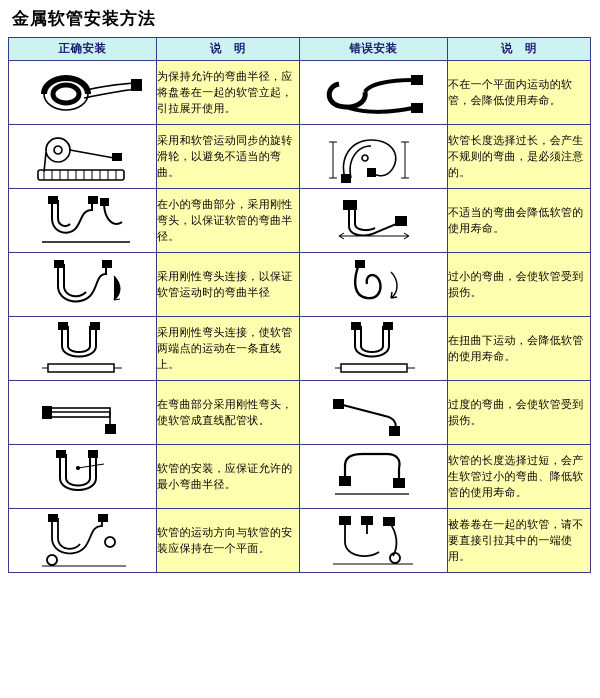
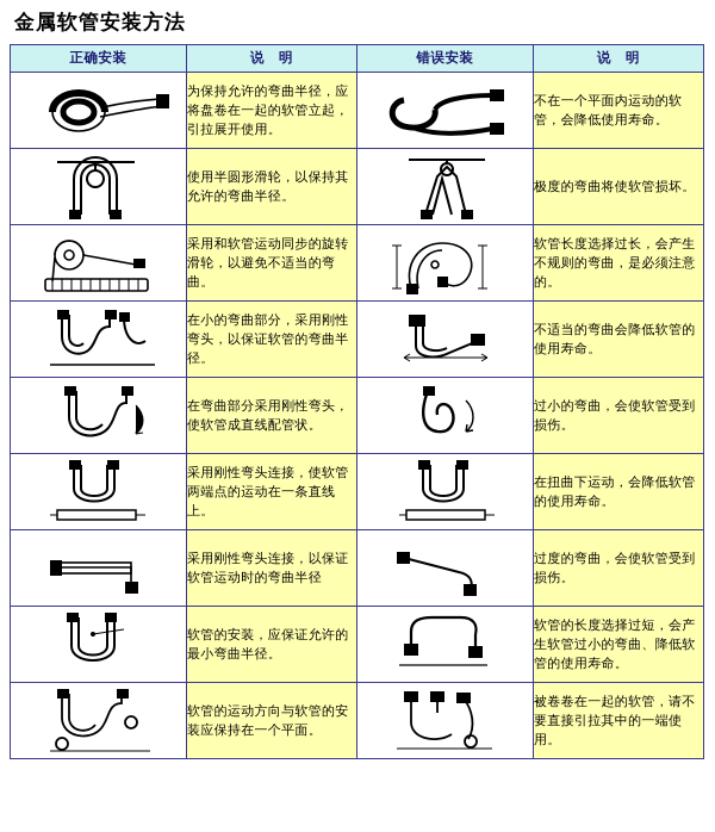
  金属软管安装方法
  正确安装	说 明	错误安装	说 明
  	为保持允许的弯曲半径，应将盘卷在一起的软管立起，引拉展开使用。		不在一个平面内运动的软管，会降低使用寿命。
+ 	使用半圆形滑轮，以保持其允许的弯曲半径。		极度的弯曲将使软管损坏。
  	采用和软管运动同步的旋转滑轮，以避免不适当的弯曲。		软管长度选择过长，会产生不规则的弯曲，是必须注意的。
  	在小的弯曲部分，采用刚性弯头，以保证软管的弯曲半径。		不适当的弯曲会降低软管的使用寿命。
- 	采用刚性弯头连接，以保证软管运动时的弯曲半径		过小的弯曲，会使软管受到损伤。
+ 	在弯曲部分采用刚性弯头，使软管成直线配管状。		过小的弯曲，会使软管受到损伤。
  	采用刚性弯头连接，使软管两端点的运动在一条直线上。		在扭曲下运动，会降低软管的使用寿命。
- 	在弯曲部分采用刚性弯头，使软管成直线配管状。		过度的弯曲，会使软管受到损伤。
+ 	采用刚性弯头连接，以保证软管运动时的弯曲半径		过度的弯曲，会使软管受到损伤。
  	软管的安装，应保证允许的最小弯曲半径。		软管的长度选择过短，会产生软管过小的弯曲、降低软管的使用寿命。
  	软管的运动方向与软管的安装应保持在一个平面。		被卷卷在一起的软管，请不要直接引拉其中的一端使用。
